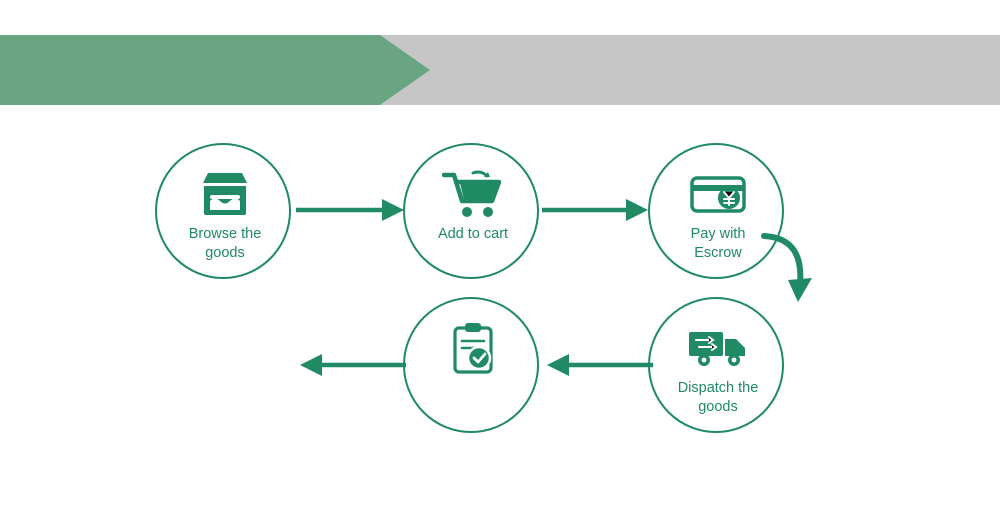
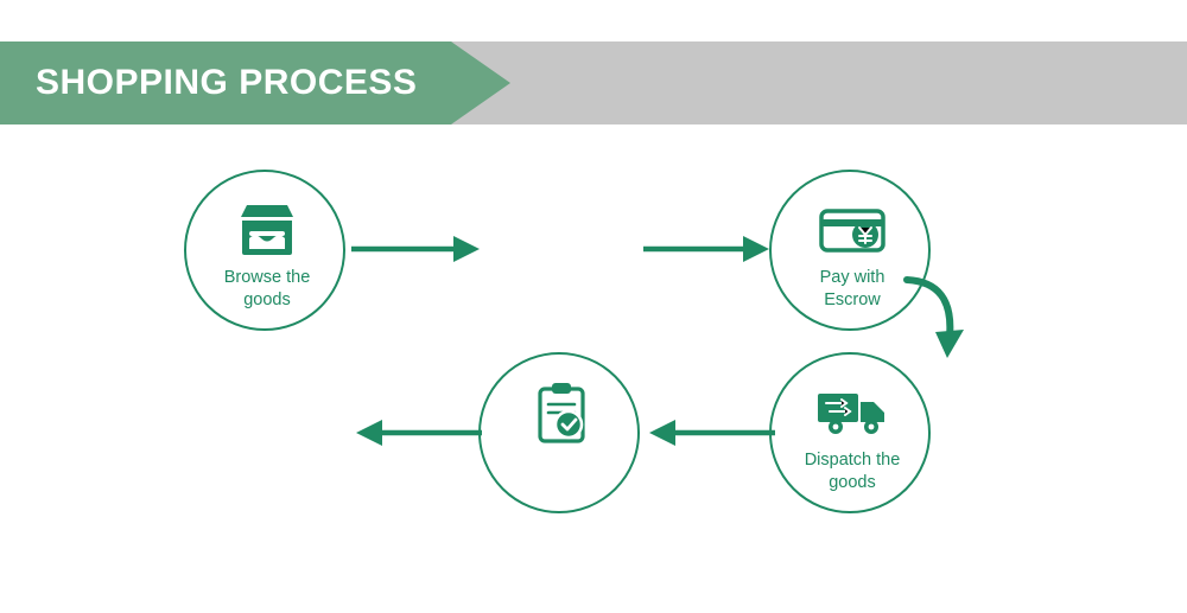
+ SHOPPING PROCESS
  Browse the
  goods
- Add to cart
  Pay with
  Escrow
  Dispatch the
  goods
